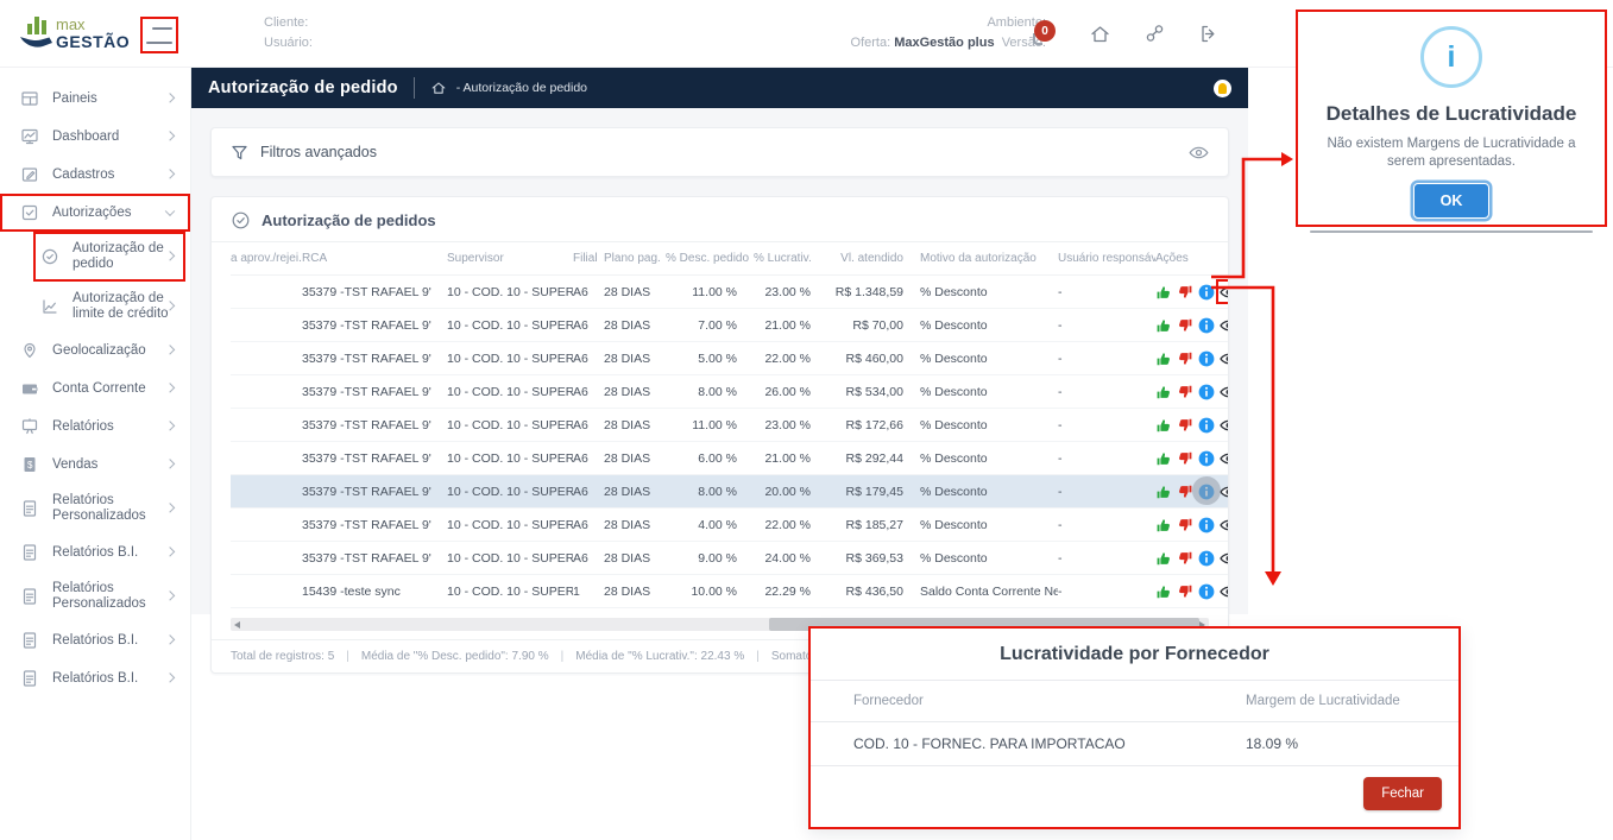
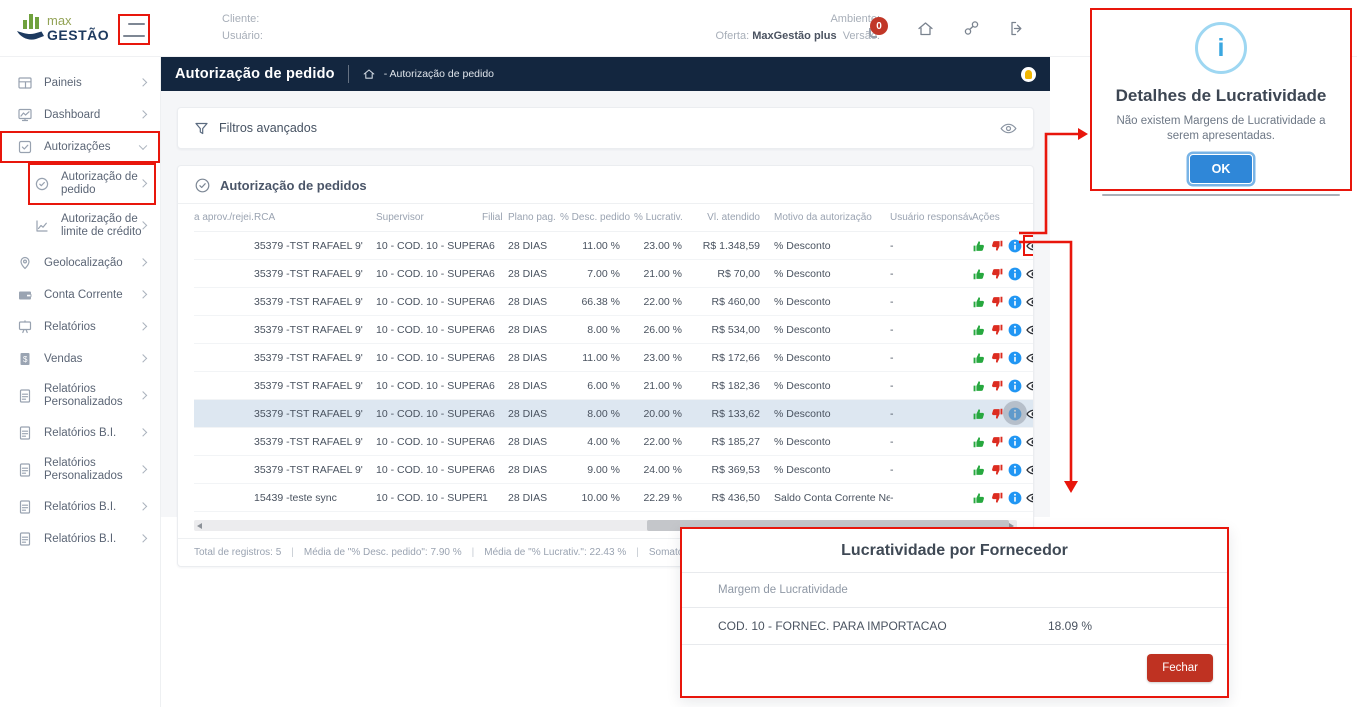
  max
  GESTÃO
  Cliente:
  Usuário:
  Ambient
  Oferta: MaxGestão plus Versão:
  0
  Paineis
  Dashboard
- Cadastros
  Autorizações
  Autorização de pedido
  Autorização de limite de crédito
  Geolocalização
  Conta Corrente
  Relatórios
  $
  Vendas
  Relatórios Personalizados
  Relatórios B.I.
  Relatórios Personalizados
  Relatórios B.I.
  Relatórios B.I.
  Autorização de pedido
  - Autorização de pedido
  Filtros avançados
  Autorização de pedidos
  a aprov./rejei.	RCA	Supervisor	Filial	Plano pag.	% Desc. pedido	% Lucrativ.	Vl. atendido	Motivo da autorização	Usuário responsáv	Ações
  	35379 -TST RAFAEL 9'	10 - COD. 10 - SUPER	A6	28 DIAS	11.00 %	23.00 %	R$ 1.348,59	% Desconto	-
  	35379 -TST RAFAEL 9'	10 - COD. 10 - SUPER	A6	28 DIAS	7.00 %	21.00 %	R$ 70,00	% Desconto	-
- 	35379 -TST RAFAEL 9'	10 - COD. 10 - SUPER	A6	28 DIAS	5.00 %	22.00 %	R$ 460,00	% Desconto	-
+ 	35379 -TST RAFAEL 9'	10 - COD. 10 - SUPER	A6	28 DIAS	66.38 %	22.00 %	R$ 460,00	% Desconto	-
  	35379 -TST RAFAEL 9'	10 - COD. 10 - SUPER	A6	28 DIAS	8.00 %	26.00 %	R$ 534,00	% Desconto	-
  	35379 -TST RAFAEL 9'	10 - COD. 10 - SUPER	A6	28 DIAS	11.00 %	23.00 %	R$ 172,66	% Desconto	-
- 	35379 -TST RAFAEL 9'	10 - COD. 10 - SUPER	A6	28 DIAS	6.00 %	21.00 %	R$ 292,44	% Desconto	-
+ 	35379 -TST RAFAEL 9'	10 - COD. 10 - SUPER	A6	28 DIAS	6.00 %	21.00 %	R$ 182,36	% Desconto	-
- 	35379 -TST RAFAEL 9'	10 - COD. 10 - SUPER	A6	28 DIAS	8.00 %	20.00 %	R$ 179,45	% Desconto	-
+ 	35379 -TST RAFAEL 9'	10 - COD. 10 - SUPER	A6	28 DIAS	8.00 %	20.00 %	R$ 133,62	% Desconto	-
  	35379 -TST RAFAEL 9'	10 - COD. 10 - SUPER	A6	28 DIAS	4.00 %	22.00 %	R$ 185,27	% Desconto	-
  	35379 -TST RAFAEL 9'	10 - COD. 10 - SUPER	A6	28 DIAS	9.00 %	24.00 %	R$ 369,53	% Desconto	-
  	15439 -teste sync	10 - COD. 10 - SUPER	1	28 DIAS	10.00 %	22.29 %	R$ 436,50	Saldo Conta Corrente Ne	-
  Total de registros: 5 | Média de "% Desc. pedido": 7.90 % | Média de "% Lucrativ.": 22.43 % | Somat
  i
  Detalhes de Lucratividade
  Não existem Margens de Lucratividade a serem apresentadas.
  OK
  Lucratividade por Fornecedor
- Fornecedor
  Margem de Lucratividade
  COD. 10 - FORNEC. PARA IMPORTACAO
  18.09 %
  Fechar
